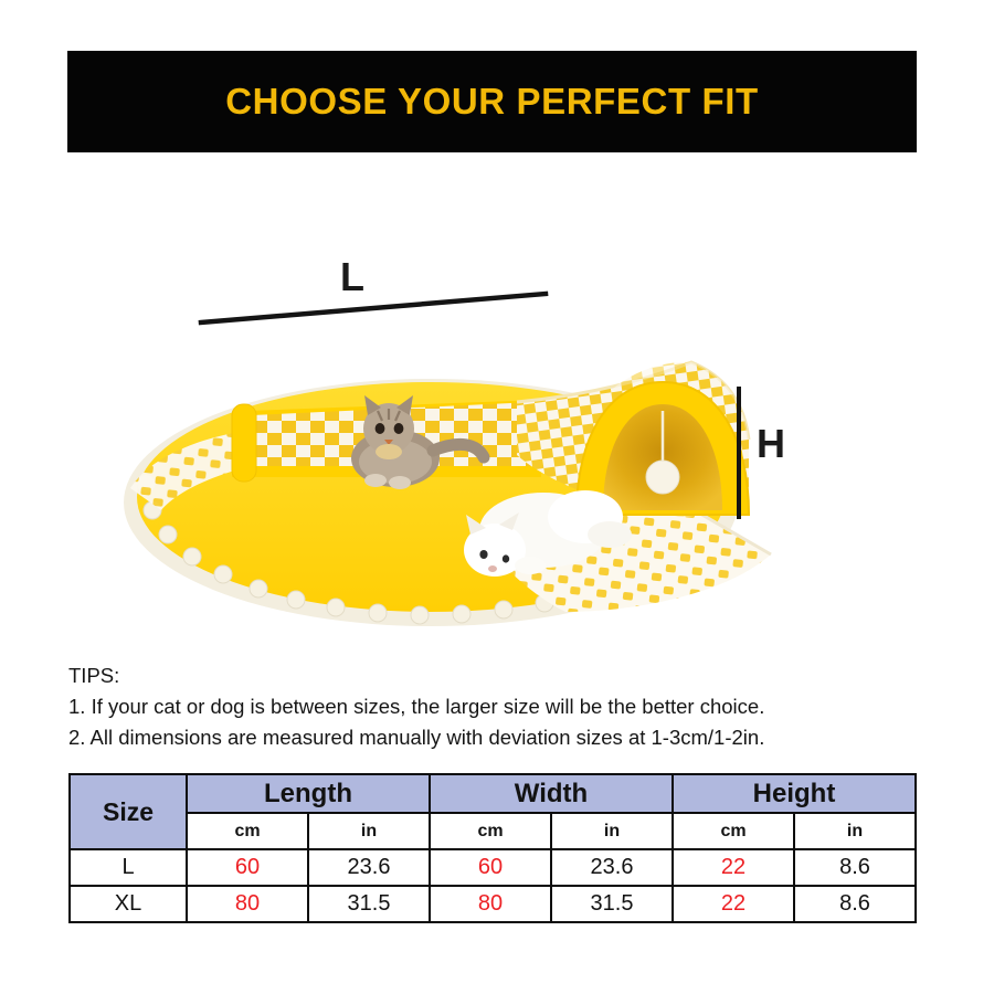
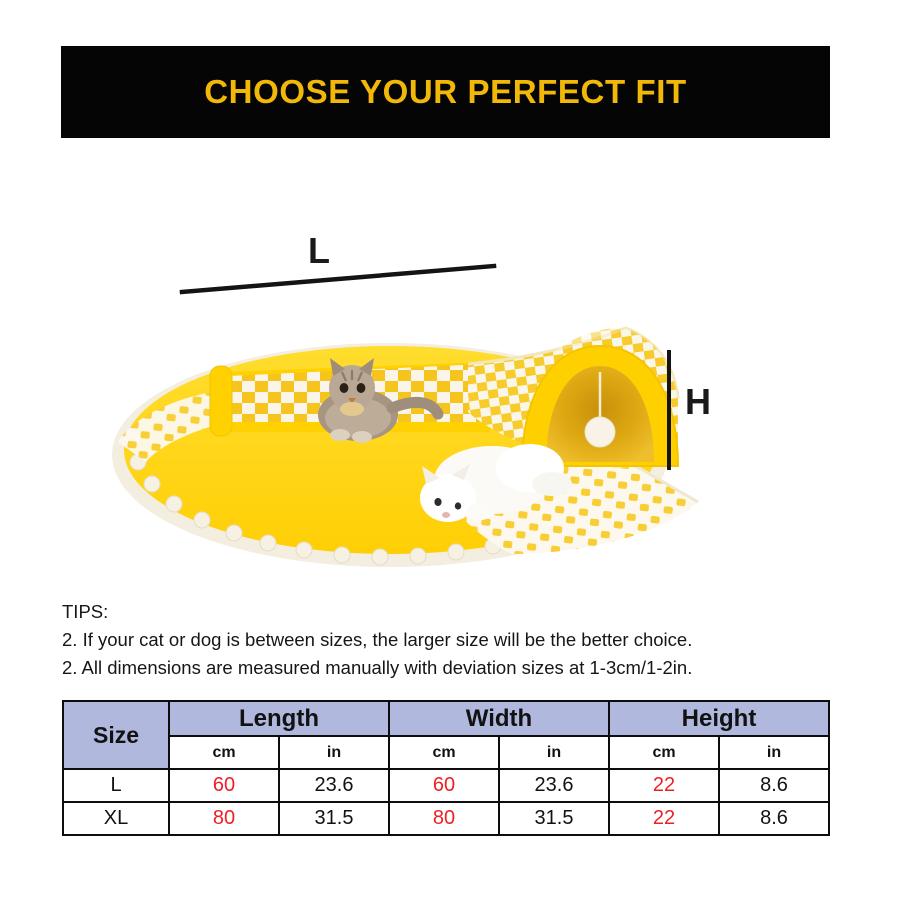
  CHOOSE YOUR PERFECT FIT
  L
  H
  TIPS:
- 1. If your cat or dog is between sizes, the larger size will be the better choice.
+ 2. If your cat or dog is between sizes, the larger size will be the better choice.
  2. All dimensions are measured manually with deviation sizes at 1-3cm/1-2in.
  Size	Length	Width	Height
  cm	in	cm	in	cm	in
  L	60	23.6	60	23.6	22	8.6
  XL	80	31.5	80	31.5	22	8.6
